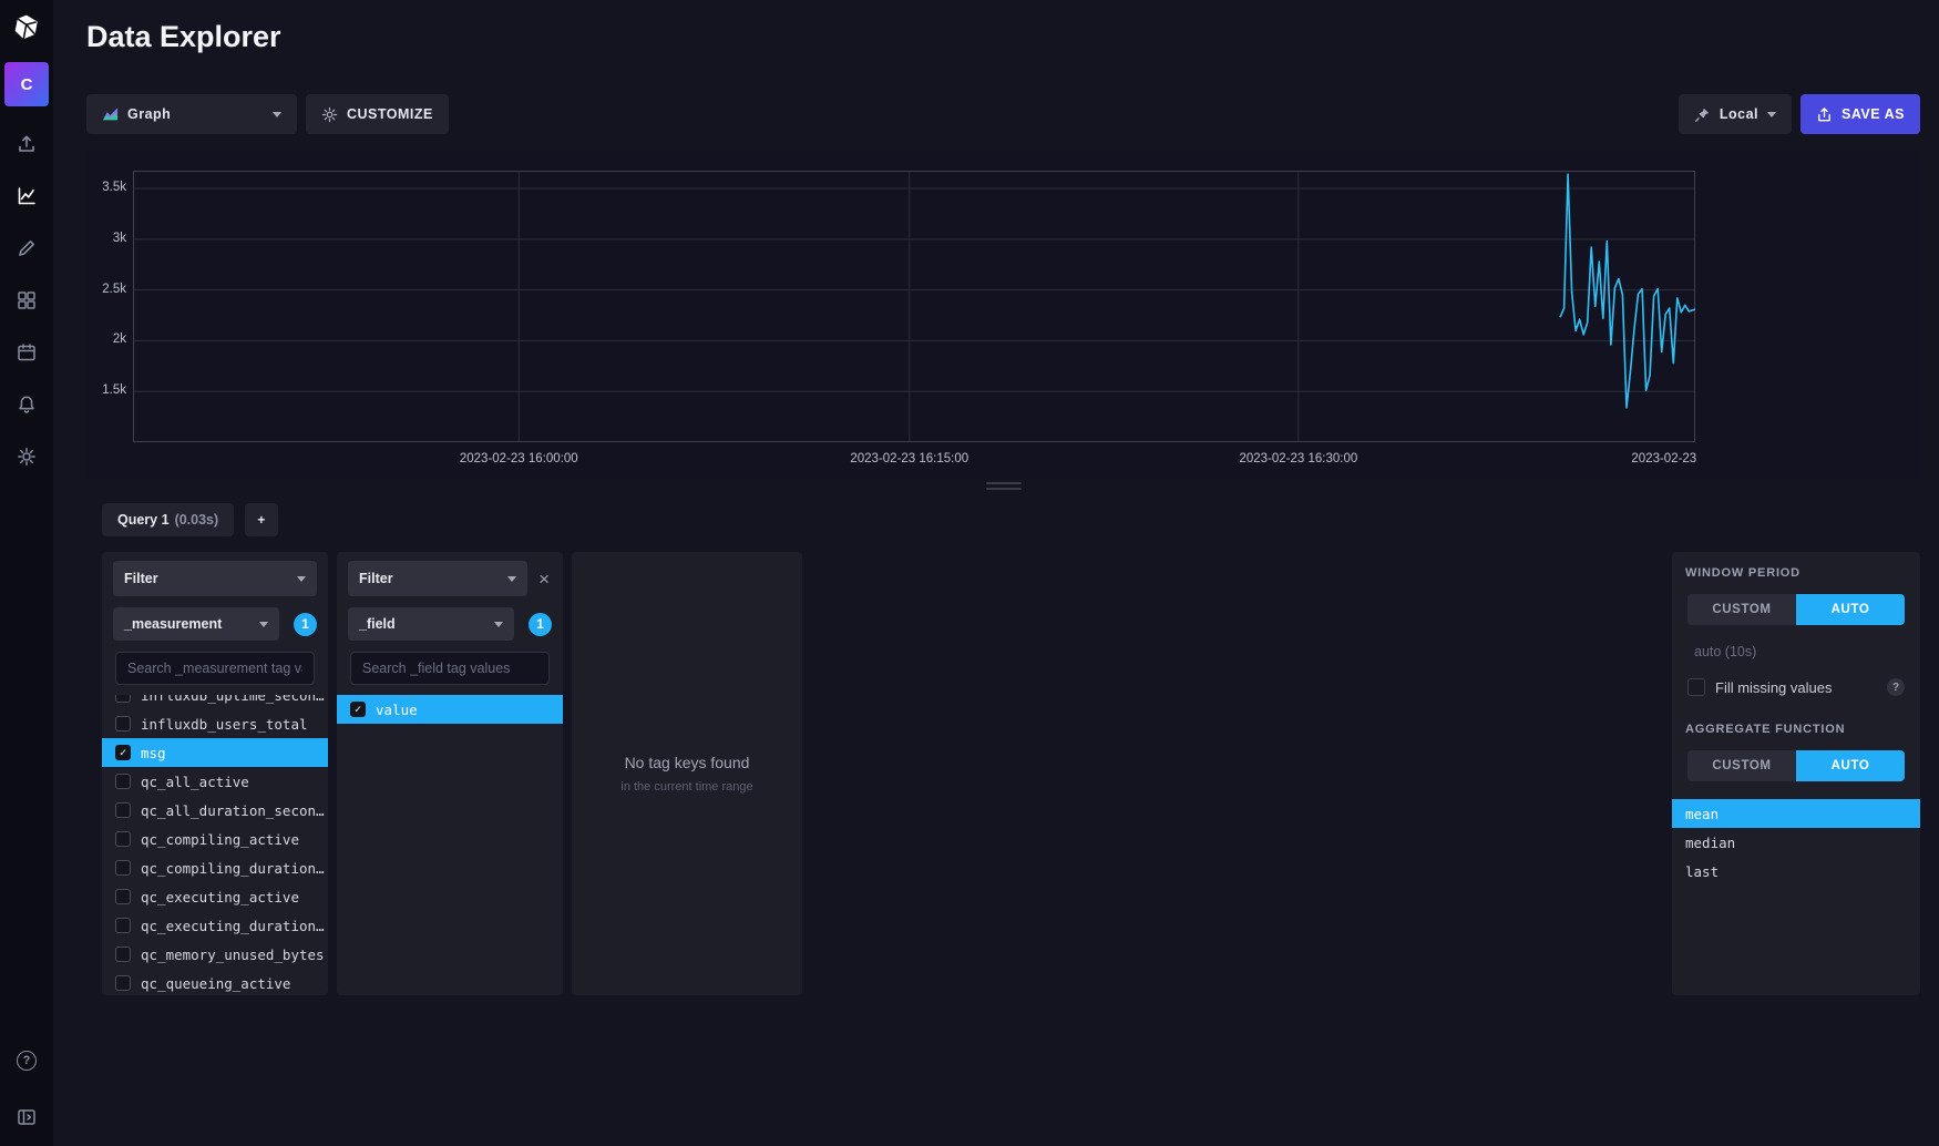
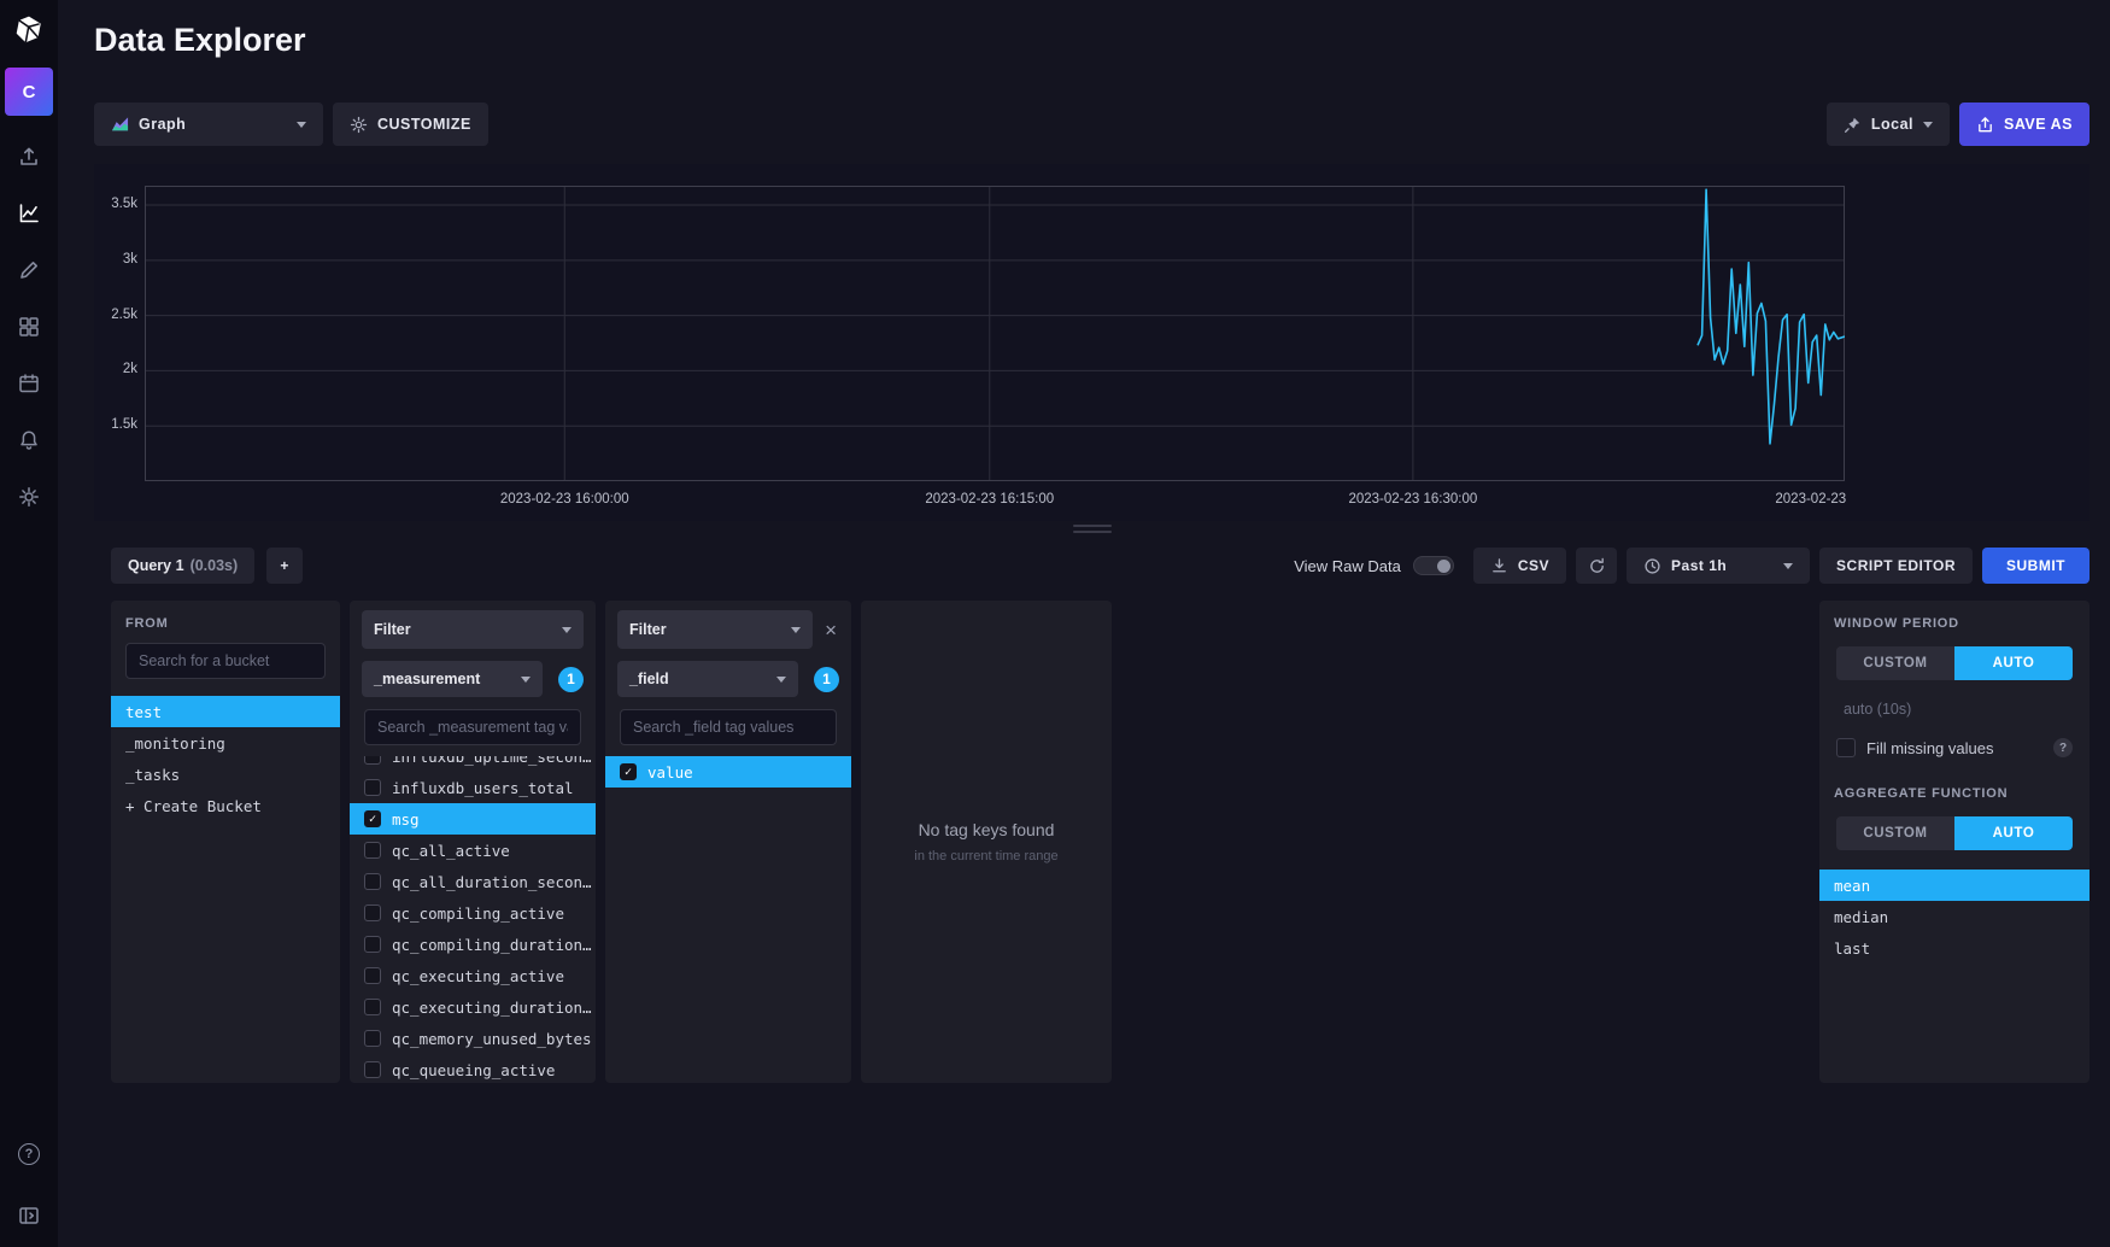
  C
  ?
  Data Explorer
  Graph
  CUSTOMIZE
  Local
  SAVE AS
  1.5k
  2k
  2.5k
  3k
  3.5k
  2023-02-23 16:00:00
  2023-02-23 16:15:00
  2023-02-23 16:30:00
  2023-02-23
  Query 1
  (0.03s)
  +
+ View Raw Data
+ CSV
+ Past 1h
+ SCRIPT EDITOR
+ SUBMIT
+ FROM
+ Search for a bucket
+ test
+ _monitoring
+ _tasks
+ + Create Bucket
  Filter
  _measurement
  1
  Search _measurement tag v
  influxdb_uptime_secon…
  influxdb_users_total
  ✓
  msg
  qc_all_active
  qc_all_duration_secon…
  qc_compiling_active
  qc_compiling_duration…
  qc_executing_active
  qc_executing_duration…
  qc_memory_unused_bytes
  qc_queueing_active
  Filter
  ×
  _field
  1
  Search _field tag values
  ✓
  value
  No tag keys found
  in the current time range
  WINDOW PERIOD
  CUSTOM
  AUTO
  auto (10s)
  Fill missing values
  ?
  AGGREGATE FUNCTION
  CUSTOM
  AUTO
  mean
  median
  last
